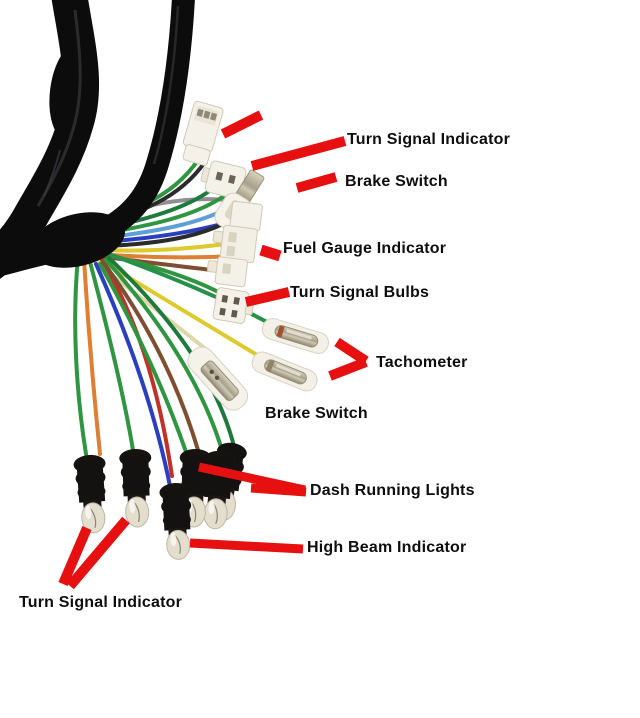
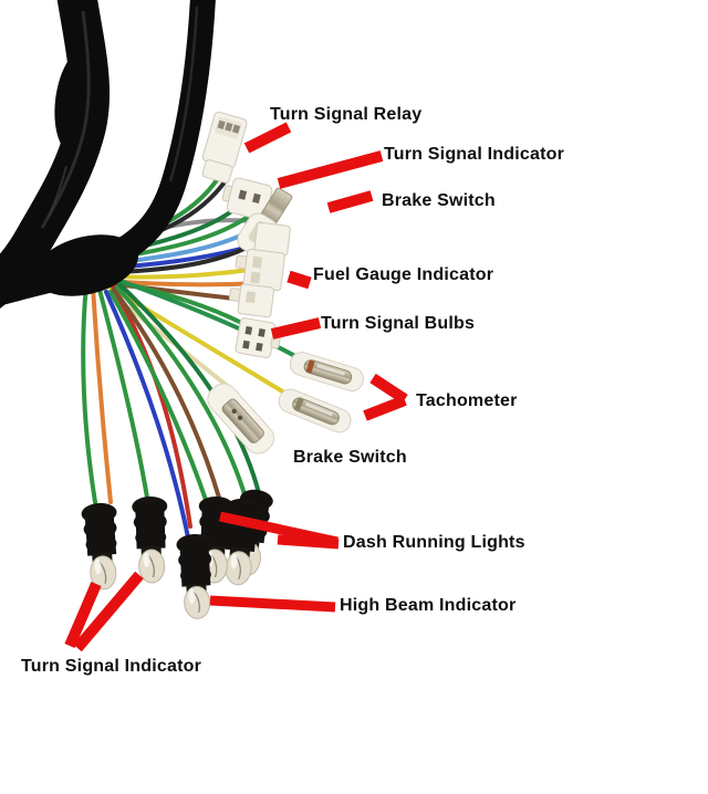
+ Turn Signal Relay
  Turn Signal Indicator
  Brake Switch
  Fuel Gauge Indicator
  Turn Signal Bulbs
  Tachometer
  Brake Switch
  Dash Running Lights
  High Beam Indicator
  Turn Signal Indicator
